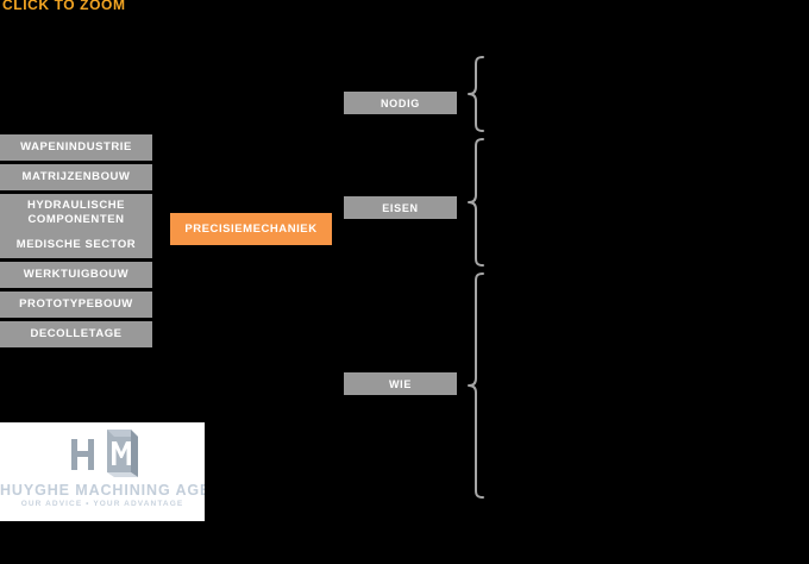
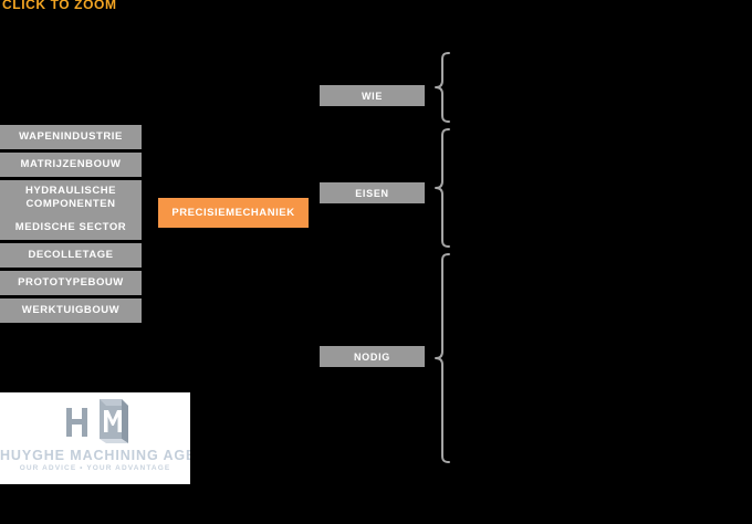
  CLICK TO ZOOM
  WAPENINDUSTRIE
  MATRIJZENBOUW
  HYDRAULISCHE COMPONENTEN
  MEDISCHE SECTOR
- WERKTUIGBOUW
+ DECOLLETAGE
  PROTOTYPEBOUW
- DECOLLETAGE
+ WERKTUIGBOUW
  PRECISIEMECHANIEK
- NODIG
+ WIE
  EISEN
- WIE
+ NODIG
  HUYGHE MACHINING AG
